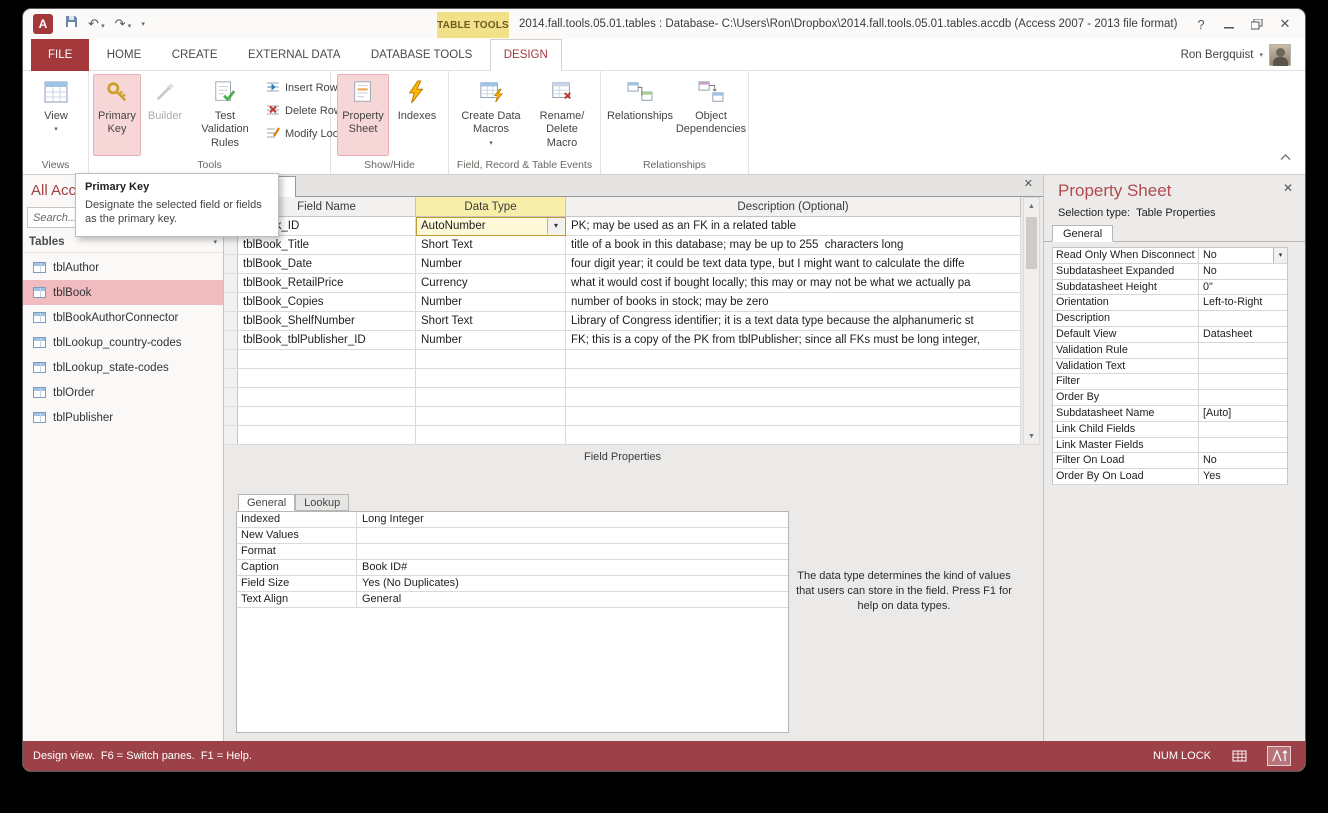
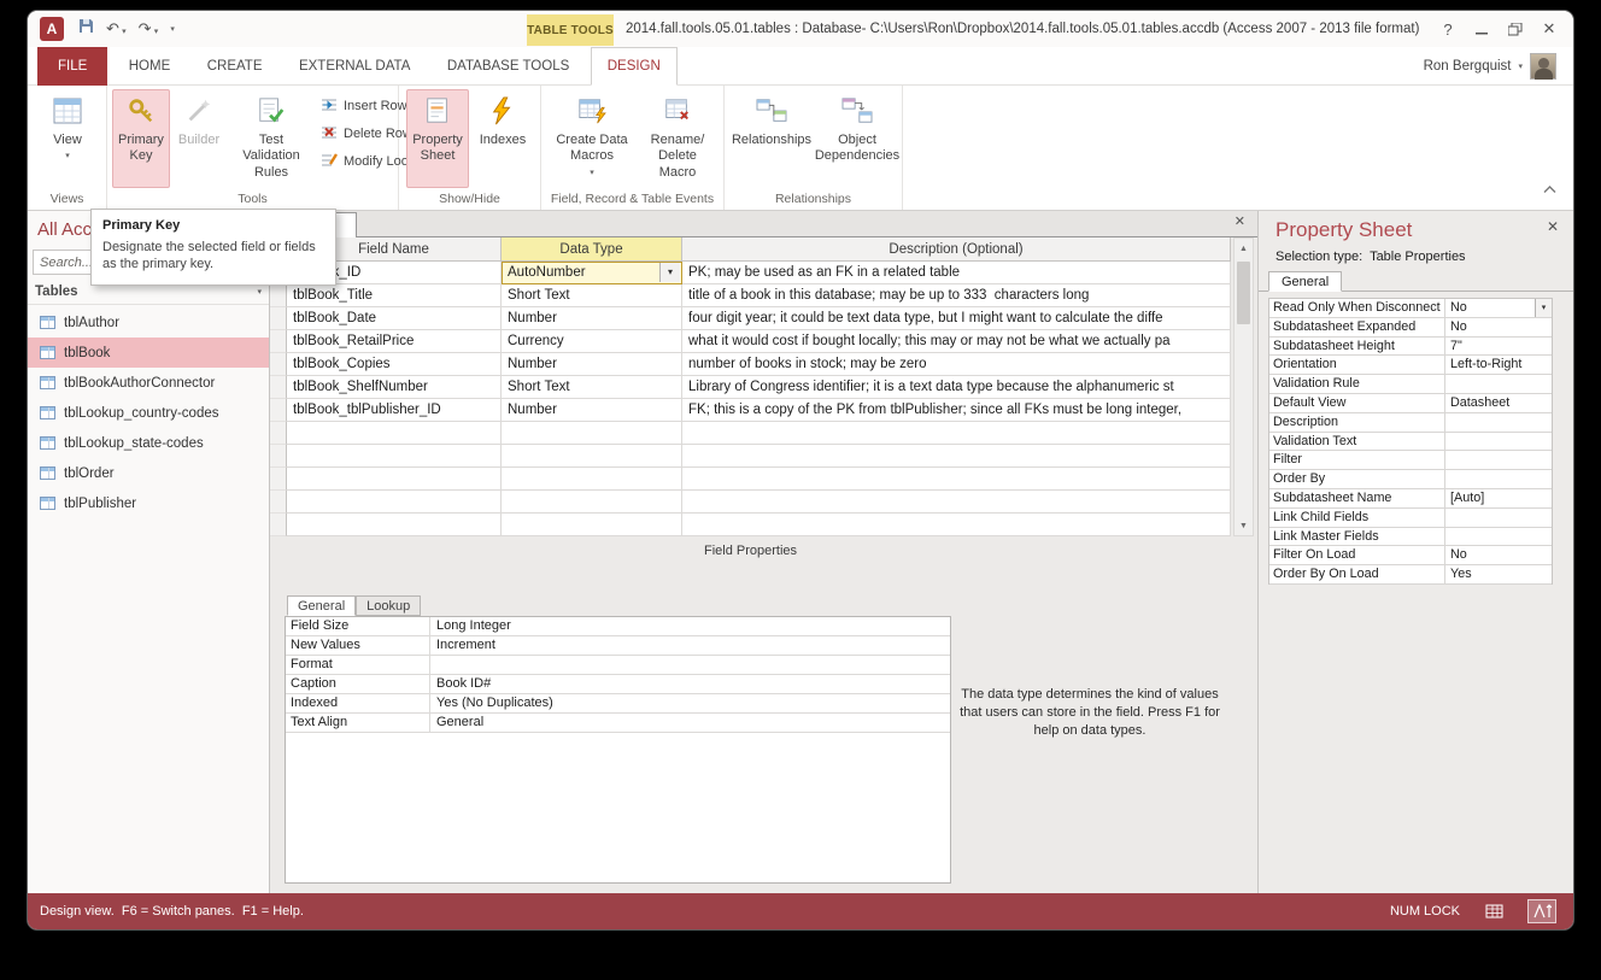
  A
  ↶ ▾
  ↷ ▾
  ▾
  TABLE TOOLS
  2014.fall.tools.05.01.tables : Database- C:\Users\Ron\Dropbox\2014.fall.tools.05.01.tables.accdb (Access 2007 - 2013 file format)
  ?
  ✕
  FILE HOME CREATE EXTERNAL DATA DATABASE TOOLS DESIGN
  Ron Bergquist
  ▾
  View
  ▾
  Views
  Primary Key
  Builder
  Test Validation Rules
  Insert Row
  Delete Ro
  Tools
  Property Sheet
  Indexes
  Show/Hide
  Create Data Macros
  ▾
  Rename/ Delete Macro
  Field, Record & Table Events
  Relationships
  Object Dependencies
  Relationships
  Search..
  Tables
  ▾
  tblAuthor
  tblBook
  tblBookAuthorConnector
  tblLookup_country-codes
  tblLookup_state-codes
  tblOrder
  tblPublisher
  ✕
  Field Name
  Data Type
  Description (Optional)
  AutoNumber
  ▾
  PK; may be used as an FK in a related table
  tblBook_Title
  Short Text
- title of a book in this database; may be up to 255 characters long
+ title of a book in this database; may be up to 333 characters long
  tblBook_Date
  Number
  four digit year; it could be text data type, but I might want to calculate the diffe
  tblBook_RetailPrice
  Currency
  what it would cost if bought locally; this may or may not be what we actually pa
  tblBook_Copies
  Number
  number of books in stock; may be zero
  tblBook_ShelfNumber
  Short Text
  Library of Congress identifier; it is a text data type because the alphanumeric st
  tblBook_tblPublisher_ID
  Number
  FK; this is a copy of the PK from tblPublisher; since all FKs must be long integer,
  Field Properties
  General
  Lookup
- Indexed
+ Field Size
  Long Integer
  New Values
+ Increment
  Format
  Caption
  Book ID#
- Field Size
+ Indexed
  Yes (No Duplicates)
  Text Align
  General
  The data type determines the kind of values that users can store in the field. Press F1 for help on data types.
  Property Sheet
  ✕
  Selection type: Table Properties
  General
  Read Only When Disconnect
  No
  Subdatasheet Expanded
  No
  Subdatasheet Height
- 0"
+ 7"
  Orientation
  Left-to-Right
- Description
+ Validation Rule
  Default View
  Datasheet
- Validation Rule
+ Description
  Validation Text
  Filter
  Order By
  Subdatasheet Name
  [Auto]
  Link Child Fields
  Link Master Fields
  Filter On Load
  No
  Order By On Load
  Yes
  Design view. F6 = Switch panes. F1 = Help.
  NUM LOCK
  Primary Key
  Designate the selected field or fields as the primary key.
